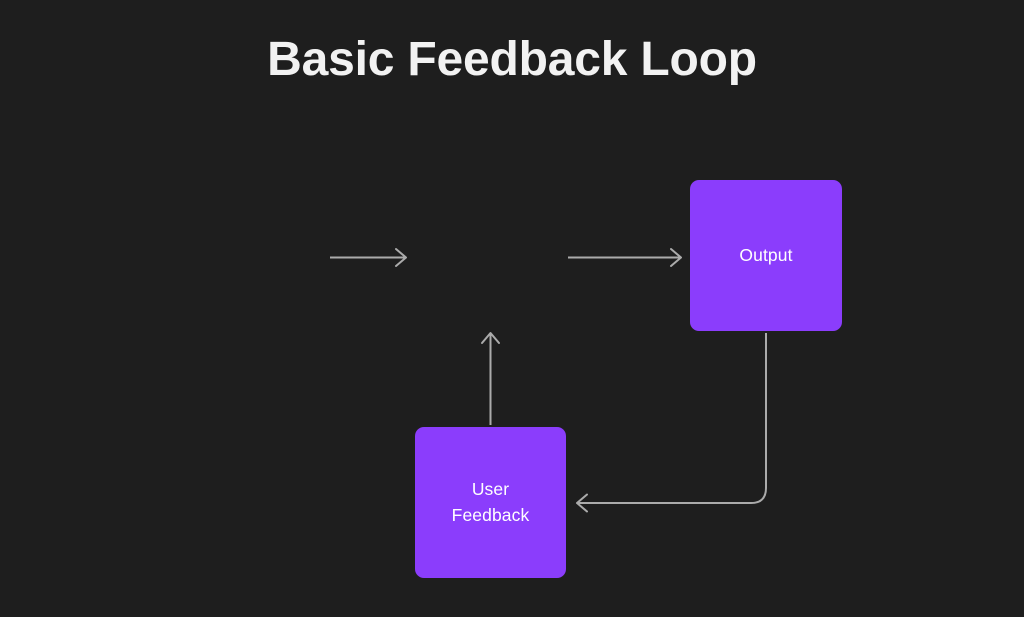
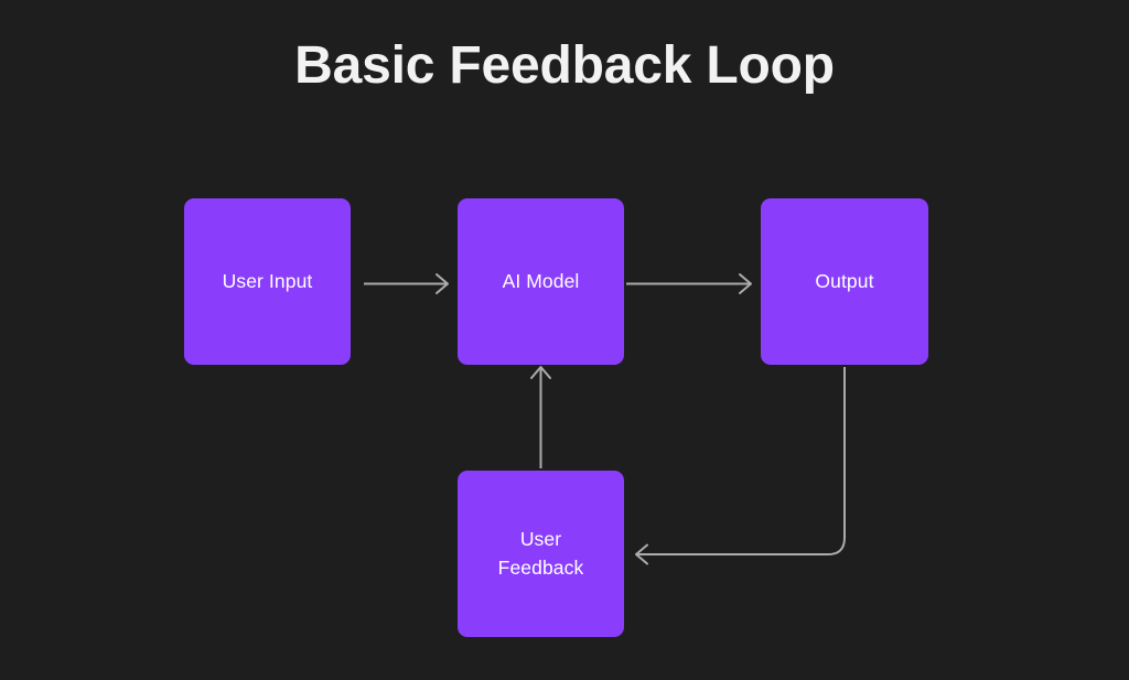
  Basic Feedback Loop
+ User Input
+ AI Model
  Output
  User
  Feedback
